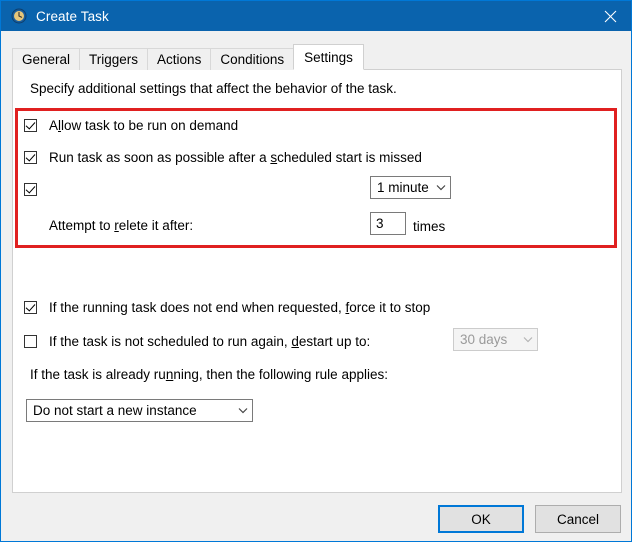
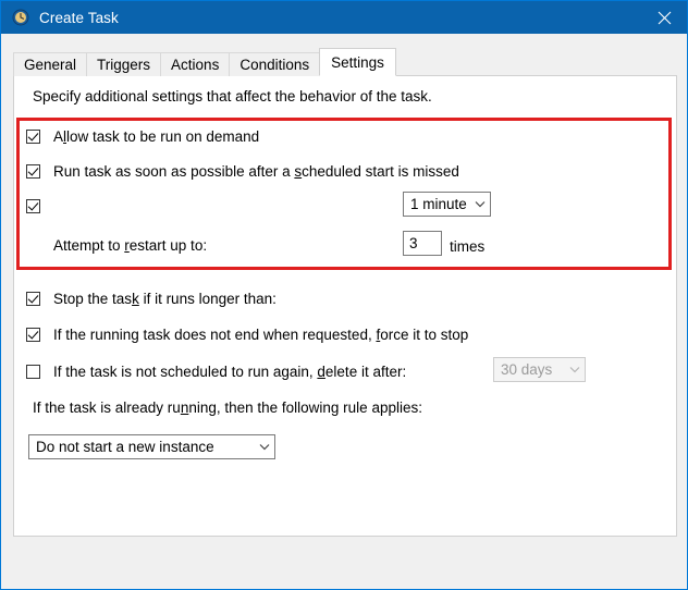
  Create Task
  General
  Triggers
  Actions
  Conditions
  Settings
  Specify additional settings that affect the behavior of the task.
  Allow task to be run on demand
  Run task as soon as possible after a scheduled start is missed
  1 minute
- Attempt to relete it after:
+ Attempt to restart up to:
  3
  times
+ Stop the task if it runs longer than:
  If the running task does not end when requested, force it to stop
- If the task is not scheduled to run again, destart up to:
+ If the task is not scheduled to run again, delete it after:
  30 days
  If the task is already running, then the following rule applies:
  Do not start a new instance
- OK
- Cancel
